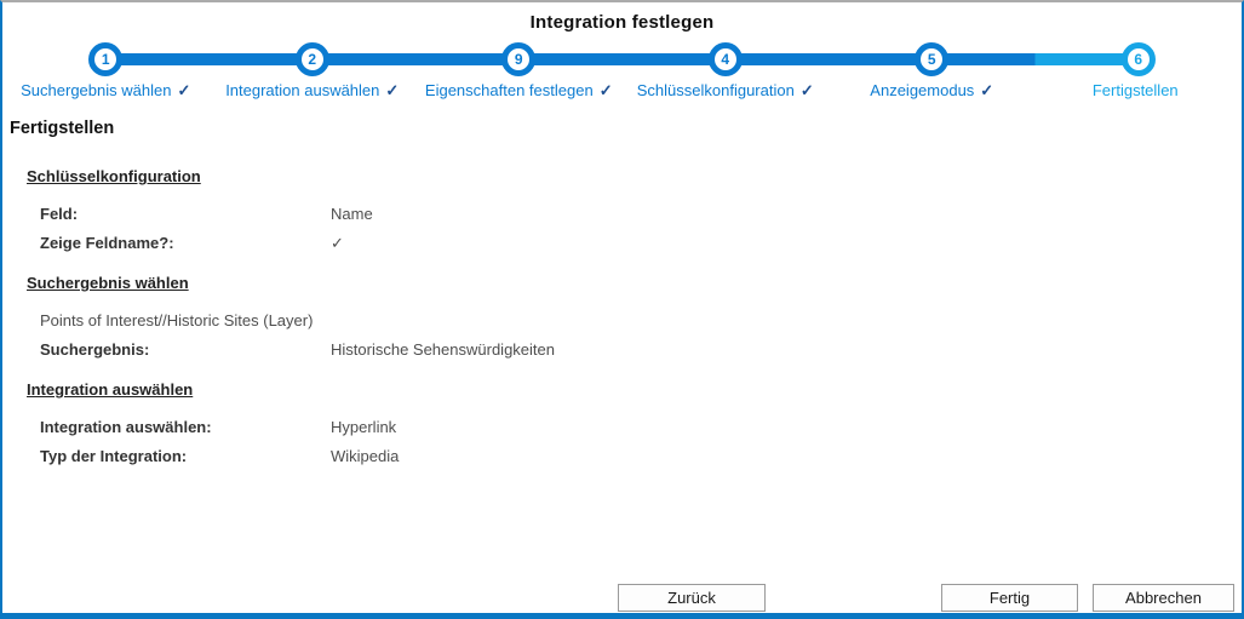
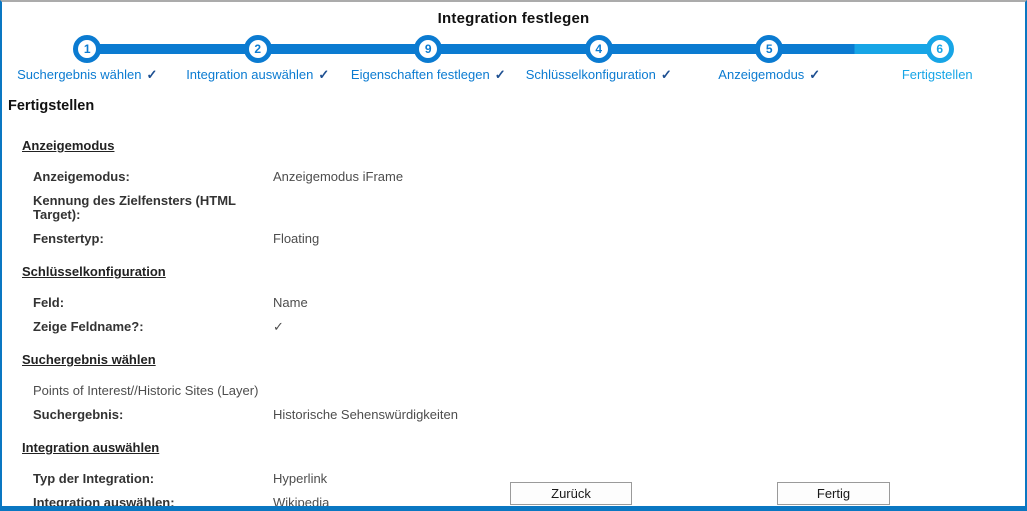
  Integration festlegen
  1
  Suchergebnis wählen ✓
  2
  Integration auswählen ✓
  9
  Eigenschaften festlegen ✓
  4
  Schlüsselkonfiguration ✓
  5
  Anzeigemodus ✓
  6
  Fertigstellen
  Fertigstellen
+ Anzeigemodus
+ Anzeigemodus:
+ Anzeigemodus iFrame
+ Kennung des Zielfensters (HTML Target):
+ Fenstertyp:
+ Floating
  Schlüsselkonfiguration
  Feld:
  Name
  Zeige Feldname?:
  ✓
  Suchergebnis wählen
  Points of Interest//Historic Sites (Layer)
  Suchergebnis:
  Historische Sehenswürdigkeiten
  Integration auswählen
- Integration auswählen:
+ Typ der Integration:
  Hyperlink
- Typ der Integration:
+ Integration auswählen:
  Wikipedia
  Zurück
  Fertig
- Abbrechen
